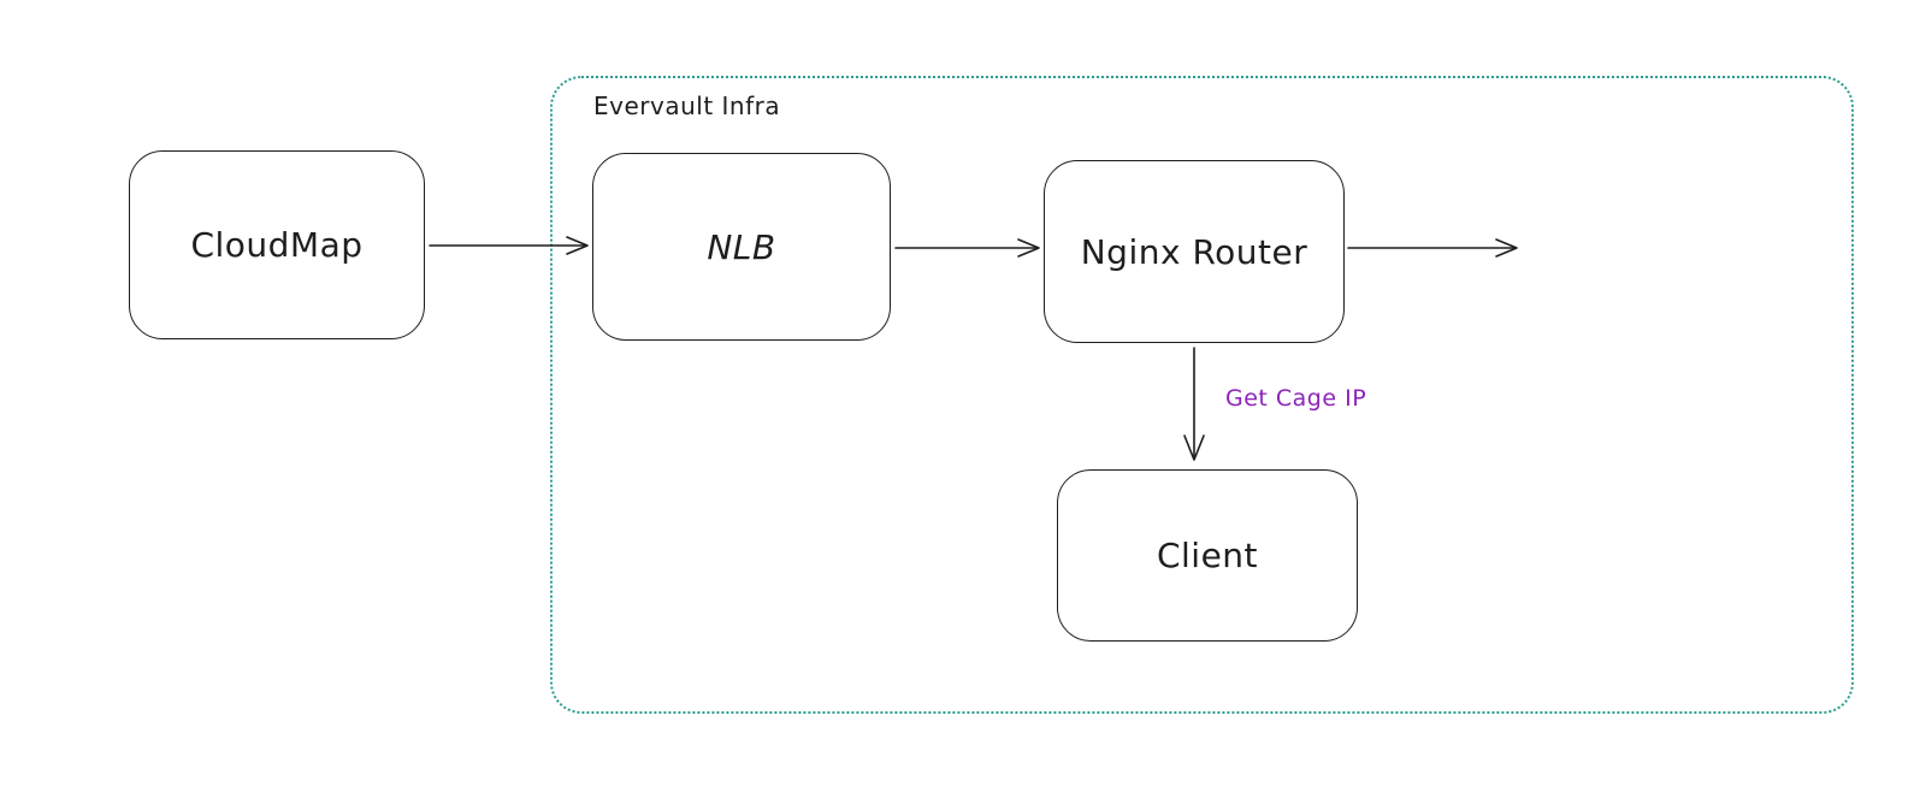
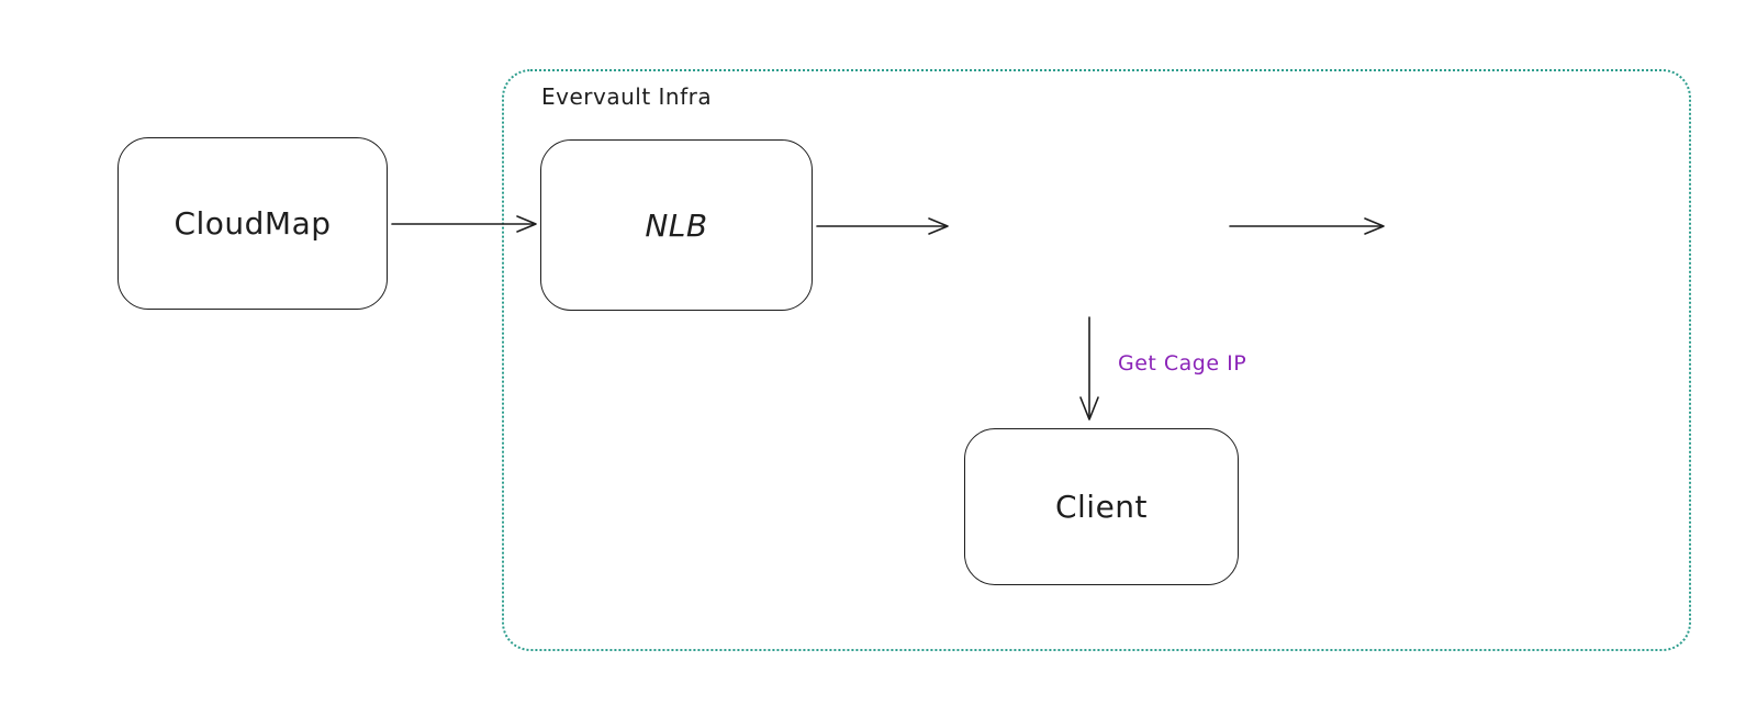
  Evervault Infra
  Get Cage IP
  CloudMap
  NLB
- Nginx Router
  Client
